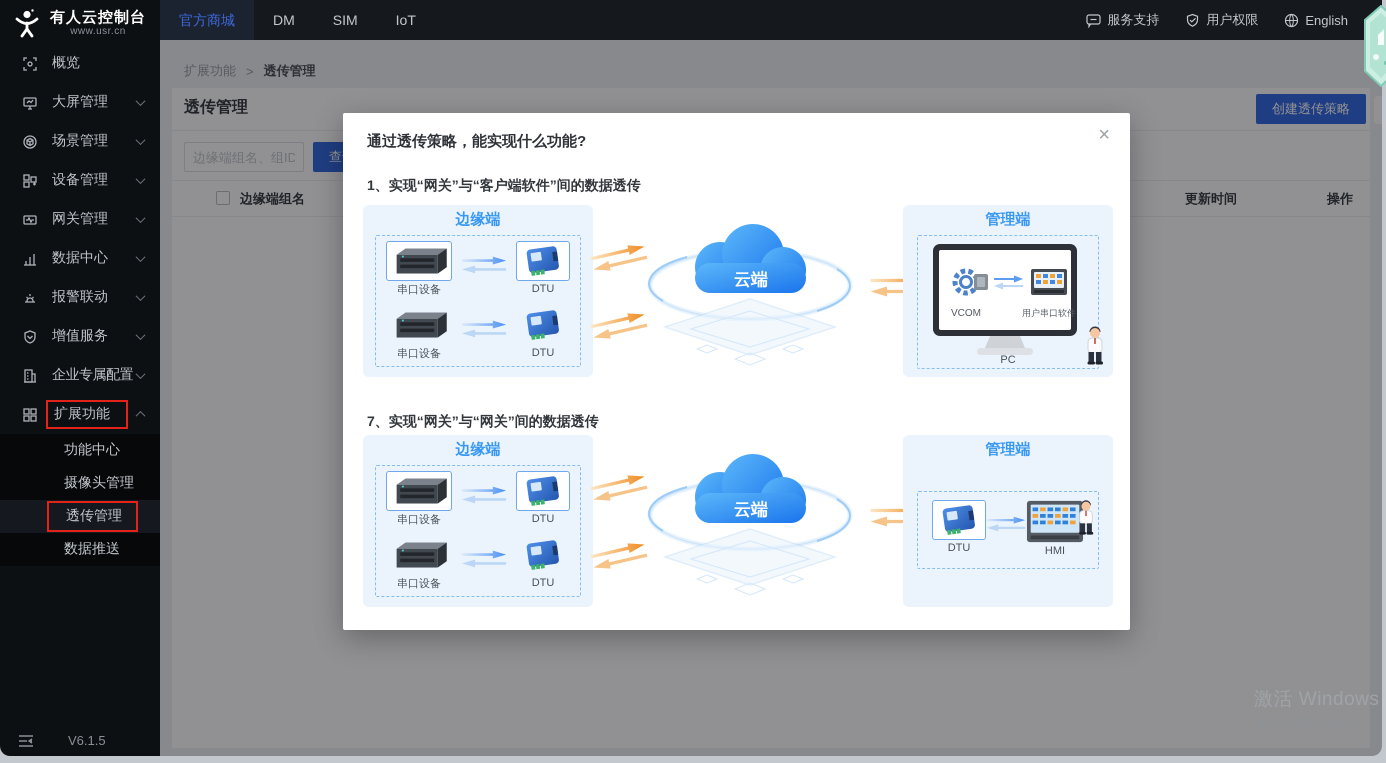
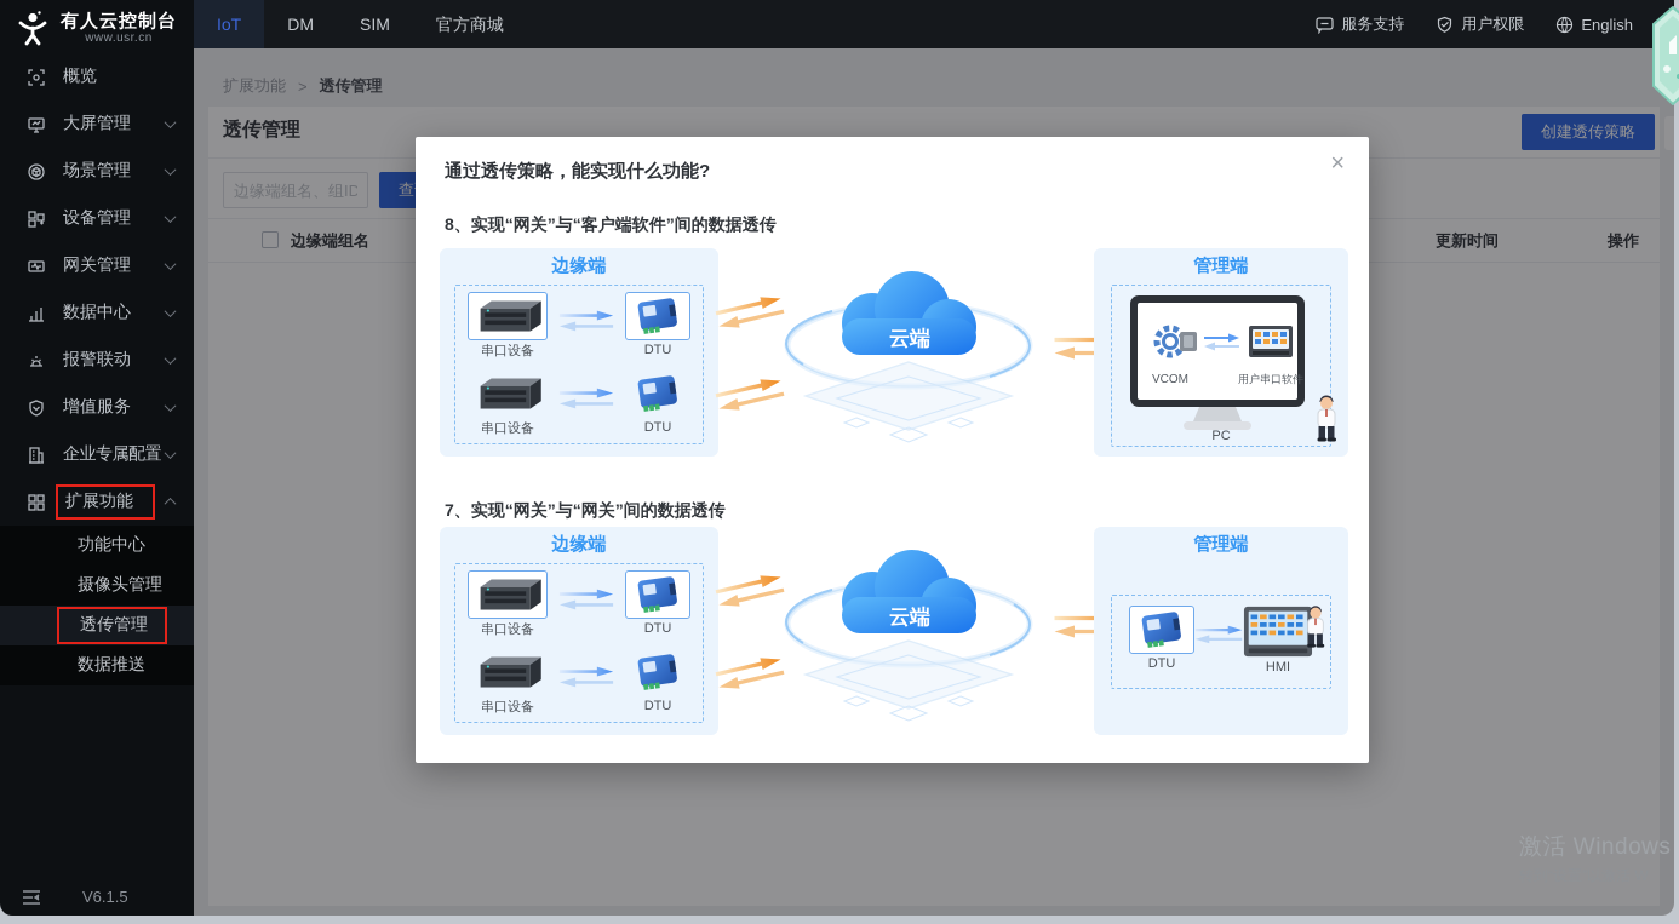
- 官方商城
+ IoT
  DM
  SIM
- IoT
+ 官方商城
  服务支持
  用户权限
  English
  扩展功能
  >
  透传管理
  透传管理
  创建透传策略
  边缘端组名、组ID
  边缘端组名
  更新时间
  操作
  有人云控制台
  www.usr.cn
  概览
  大屏管理
  场景管理
  设备管理
  网关管理
  数据中心
  报警联动
  增值服务
  企业专属配置
  扩展功能
  功能中心
  摄像头管理
  透传管理
  数据推送
  V6.1.5
  通过透传策略，能实现什么功能?
  ×
- 1、实现“网关”与“客户端软件”间的数据透传
+ 8、实现“网关”与“客户端软件”间的数据透传
  边缘端
  串口设备
  DTU
  串口设备
  DTU
  云端
  管理端
  VCOM
  用户串口软件
  PC
  7、实现“网关”与“网关”间的数据透传
  边缘端
  串口设备
  DTU
  串口设备
  DTU
  云端
  管理端
  DTU
  HMI
  激活 Windows
